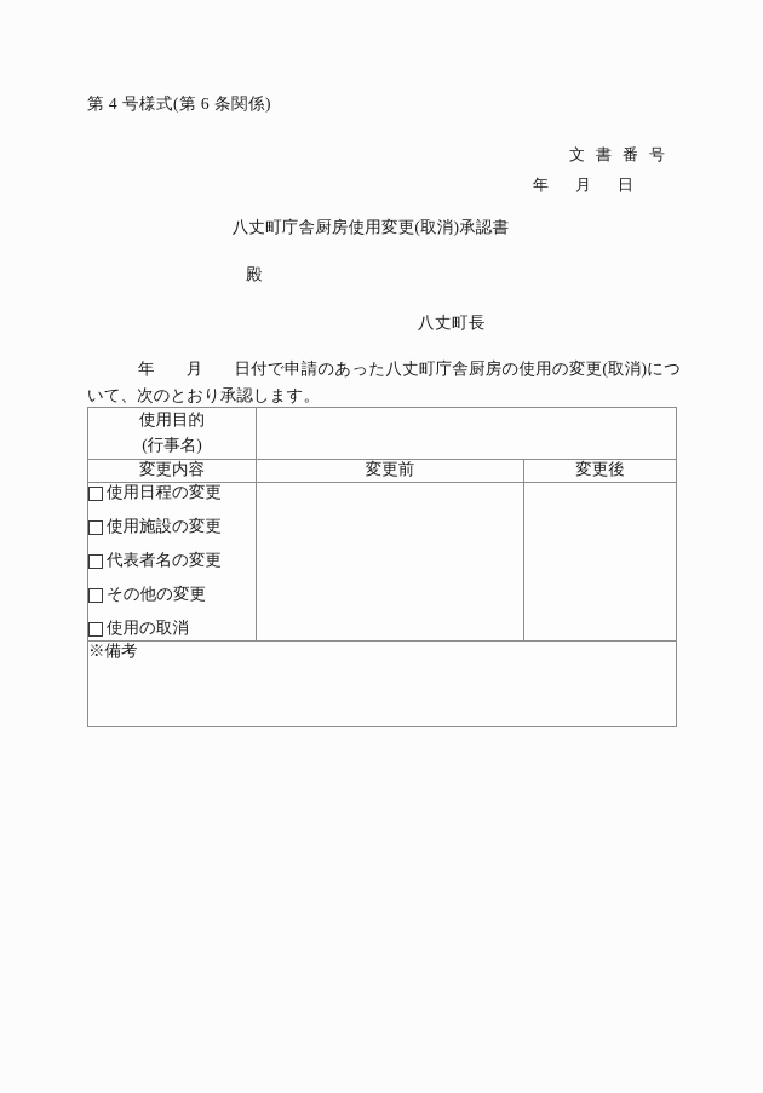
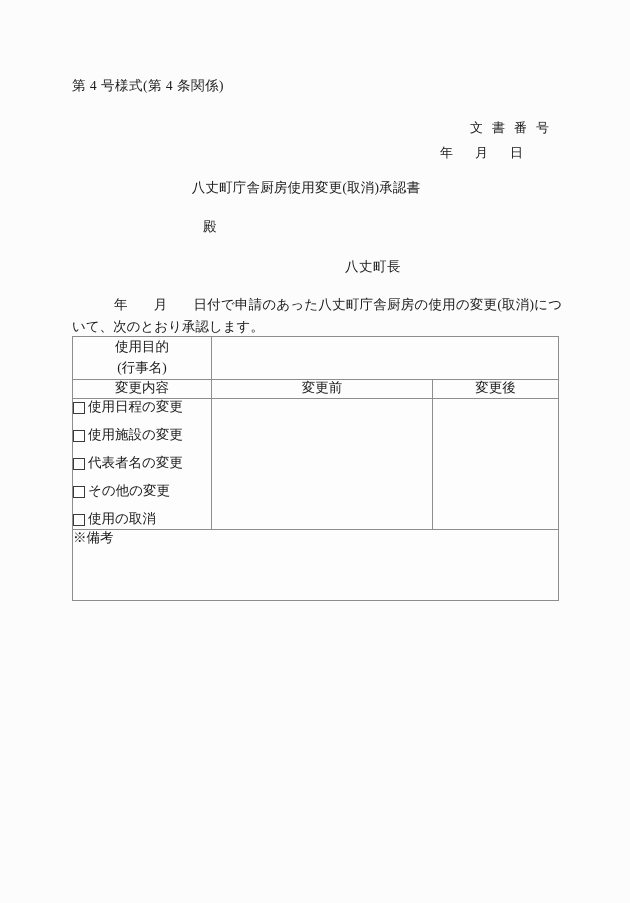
- 第 4 号様式(第 6 条関係)
+ 第 4 号様式(第 4 条関係)
  文書番号
  年月日
  八丈町庁舎厨房使用変更(取消)承認書
  殿
  八丈町長
  年月日付で申請のあった八丈町庁舎厨房の使用の変更(取消)について、次のとおり承認します。
  使用目的 (行事名)
  変更内容	変更前	変更後
  使用日程の変更 使用施設の変更 代表者名の変更 その他の変更 使用の取消
  ※備考
